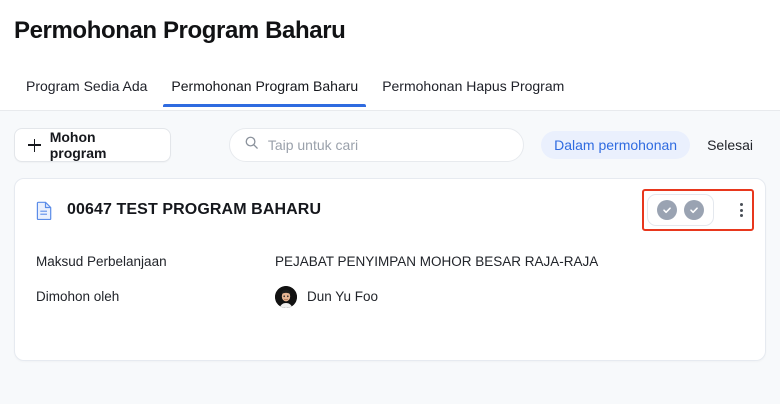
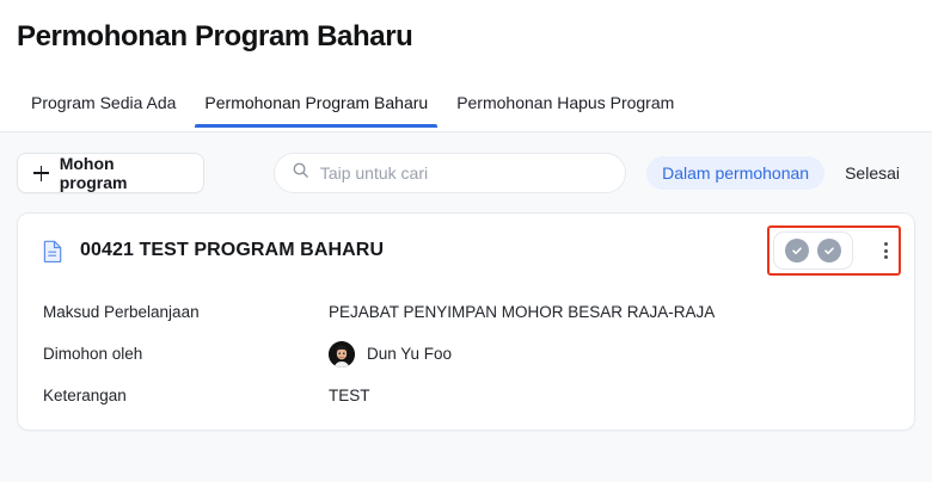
  Permohonan Program Baharu
  Program Sedia Ada
  Permohonan Program Baharu
  Permohonan Hapus Program
  Mohon program
  Taip untuk cari
  Dalam permohonan
  Selesai
- 00647 TEST PROGRAM BAHARU
+ 00421 TEST PROGRAM BAHARU
  Maksud Perbelanjaan
  PEJABAT PENYIMPAN MOHOR BESAR RAJA-RAJA
  Dimohon oleh
  Dun Yu Foo
+ Keterangan
+ TEST
